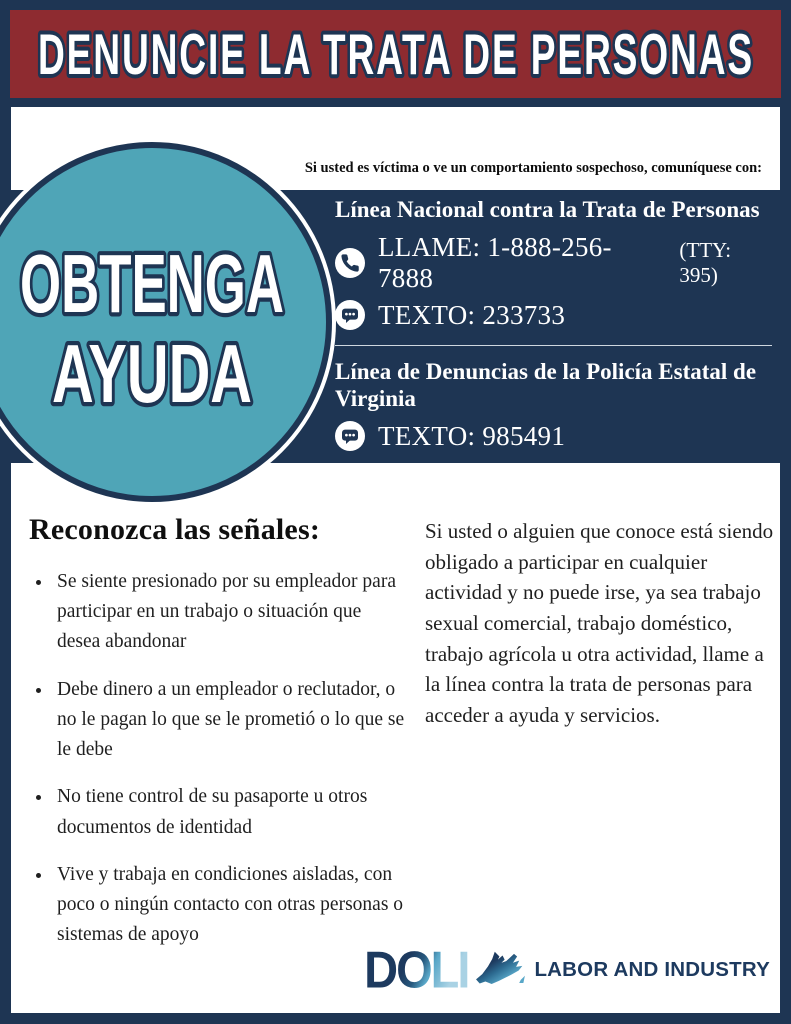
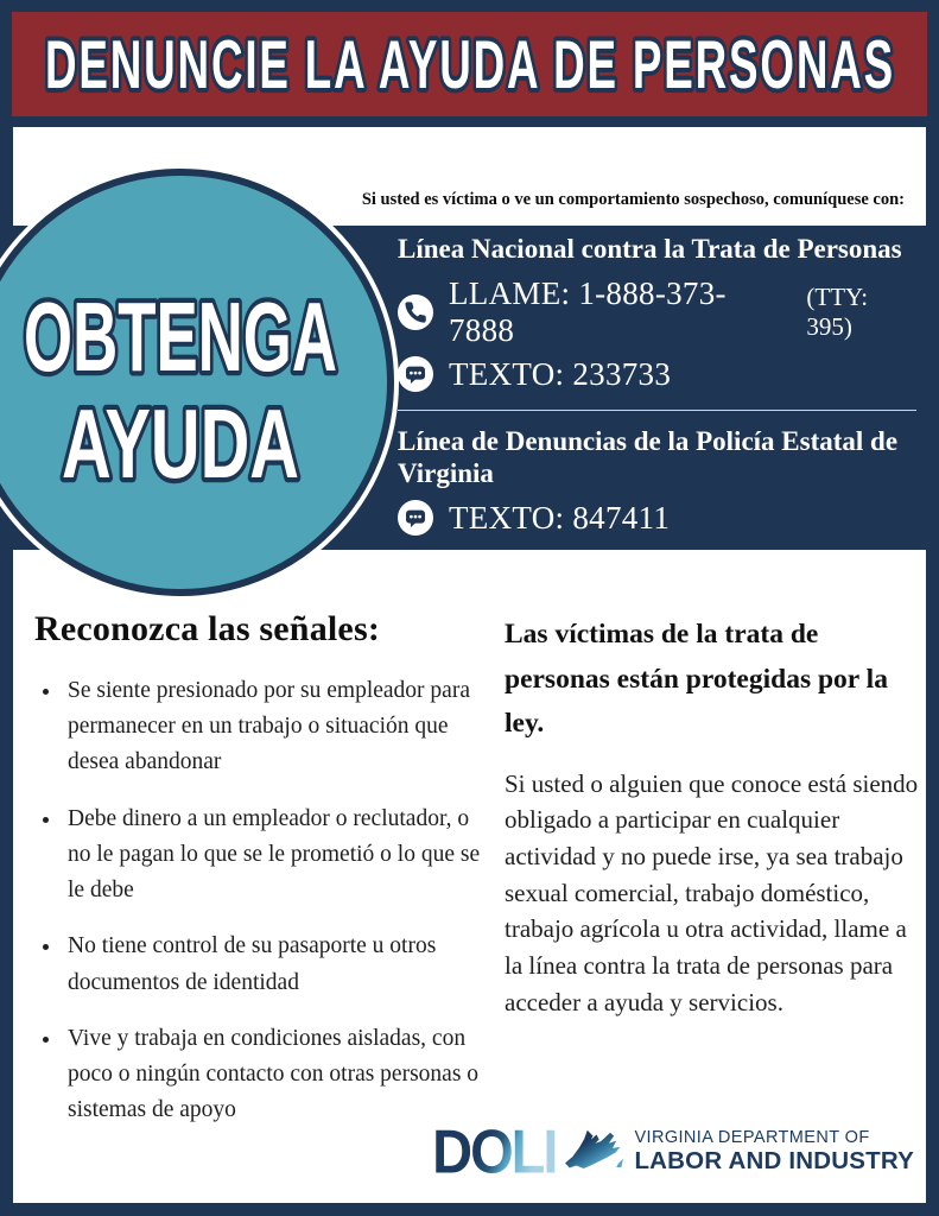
- DENUNCIE LA TRATA DE PERSONAS
+ DENUNCIE LA AYUDA DE PERSONAS
  Si usted es víctima o ve un comportamiento sospechoso, comuníquese con:
  OBTENGA
  AYUDA
  Línea Nacional contra la Trata de Personas
- LLAME: 1-888-256-7888
+ LLAME: 1-888-373-7888
  (TTY: 395)
  TEXTO: 233733
  Línea de Denuncias de la Policía Estatal de Virginia
- TEXTO: 985491
+ TEXTO: 847411
  Reconozca las señales:
- Se siente presionado por su empleador para participar en un trabajo o situación que desea abandonar
+ Se siente presionado por su empleador para permanecer en un trabajo o situación que desea abandonar
  Debe dinero a un empleador o reclutador, o no le pagan lo que se le prometió o lo que se le debe
  No tiene control de su pasaporte u otros documentos de identidad
  Vive y trabaja en condiciones aisladas, con poco o ningún contacto con otras personas o sistemas de apoyo
+ Las víctimas de la trata de personas están protegidas por la ley.
  Si usted o alguien que conoce está siendo obligado a participar en cualquier actividad y no puede irse, ya sea trabajo sexual comercial, trabajo doméstico, trabajo agrícola u otra actividad, llame a la línea contra la trata de personas para acceder a ayuda y servicios.
  DOLI
+ VIRGINIA DEPARTMENT OF
  LABOR AND INDUSTRY
